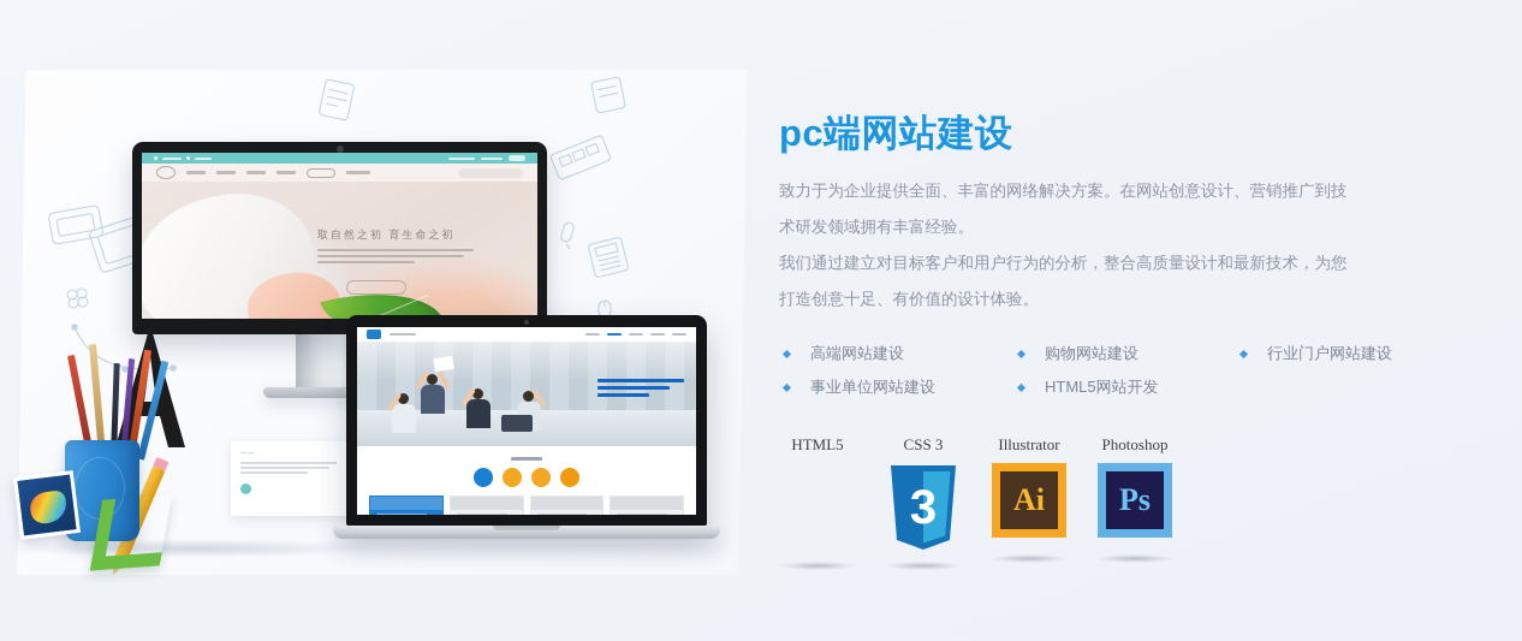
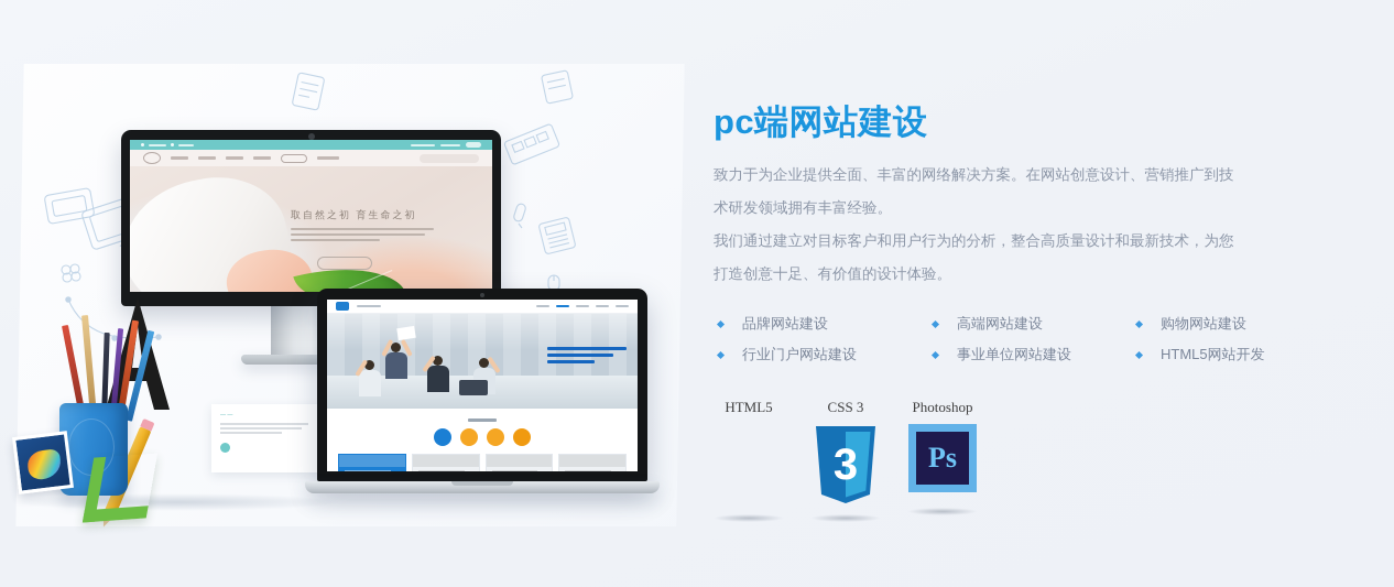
  取自然之初 育生命之初
  pc端网站建设
  致力于为企业提供全面、丰富的网络解决方案。在网站创意设计、营销推广到技
  术研发领域拥有丰富经验。
  我们通过建立对目标客户和用户行为的分析，整合高质量设计和最新技术，为您
  打造创意十足、有价值的设计体验。
+ 品牌网站建设
  高端网站建设
  购物网站建设
  行业门户网站建设
  事业单位网站建设
  HTML5网站开发
  HTML5
  CSS 3
  3
- Illustrator
- Ai
  Photoshop
  Ps
